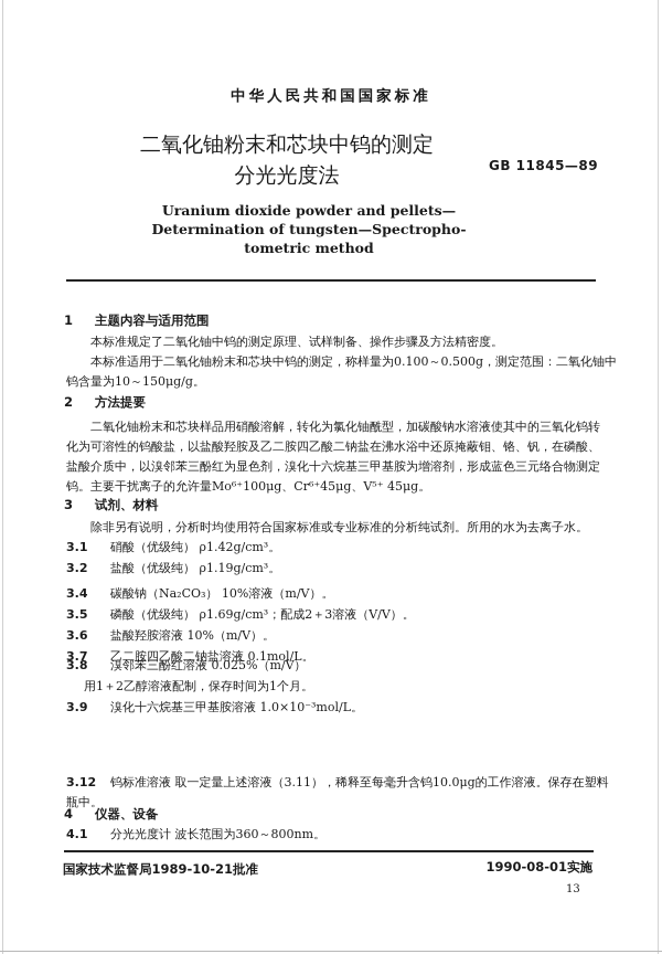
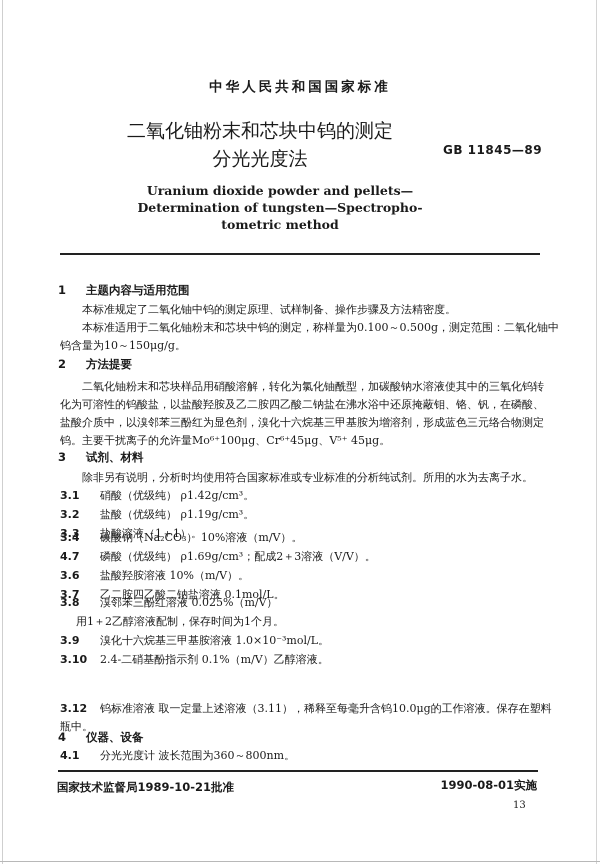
  中华人民共和国国家标准
  二氧化铀粉末和芯块中钨的测定
  分光光度法
  GB 11845—89
  Uranium dioxide powder and pellets—
  Determination of tungsten—Spectropho-
  tometric method
  1 主题内容与适用范围
  本标准规定了二氧化铀中钨的测定原理、试样制备、操作步骤及方法精密度。
  本标准适用于二氧化铀粉末和芯块中钨的测定，称样量为0.100～0.500g，测定范围：二氧化铀中
  钨含量为10～150μg/g。
  2 方法提要
  二氧化铀粉末和芯块样品用硝酸溶解，转化为氯化铀酰型，加碳酸钠水溶液使其中的三氧化钨转
  化为可溶性的钨酸盐，以盐酸羟胺及乙二胺四乙酸二钠盐在沸水浴中还原掩蔽钼、铬、钒，在磷酸、
  盐酸介质中，以溴邻苯三酚红为显色剂，溴化十六烷基三甲基胺为增溶剂，形成蓝色三元络合物测定
  钨。主要干扰离子的允许量Mo⁶⁺100μg、Cr⁶⁺45μg、V⁵⁺ 45μg。
  3 试剂、材料
  除非另有说明，分析时均使用符合国家标准或专业标准的分析纯试剂。所用的水为去离子水。
  3.1 硝酸（优级纯） ρ1.42g/cm³。
  3.2 盐酸（优级纯） ρ1.19g/cm³。
+ 3.3 盐酸溶液（1＋1）。
  3.4 碳酸钠（Na₂CO₃） 10%溶液（m/V）。
- 3.5 磷酸（优级纯） ρ1.69g/cm³；配成2＋3溶液（V/V）。
+ 4.7 磷酸（优级纯） ρ1.69g/cm³；配成2＋3溶液（V/V）。
  3.6 盐酸羟胺溶液 10%（m/V）。
  3.7 乙二胺四乙酸二钠盐溶液 0.1mol/L。
  3.8 溴邻苯三酚红溶液 0.025%（m/V）
  用1＋2乙醇溶液配制，保存时间为1个月。
  3.9 溴化十六烷基三甲基胺溶液 1.0×10⁻³mol/L。
+ 3.10 2.4-二硝基酚指示剂 0.1%（m/V）乙醇溶液。
  3.12 钨标准溶液 取一定量上述溶液（3.11），稀释至每毫升含钨10.0μg的工作溶液。保存在塑料
  瓶中。
  4 仪器、设备
  4.1 分光光度计 波长范围为360～800nm。
  国家技术监督局1989-10-21批准
  1990-08-01实施
  13
